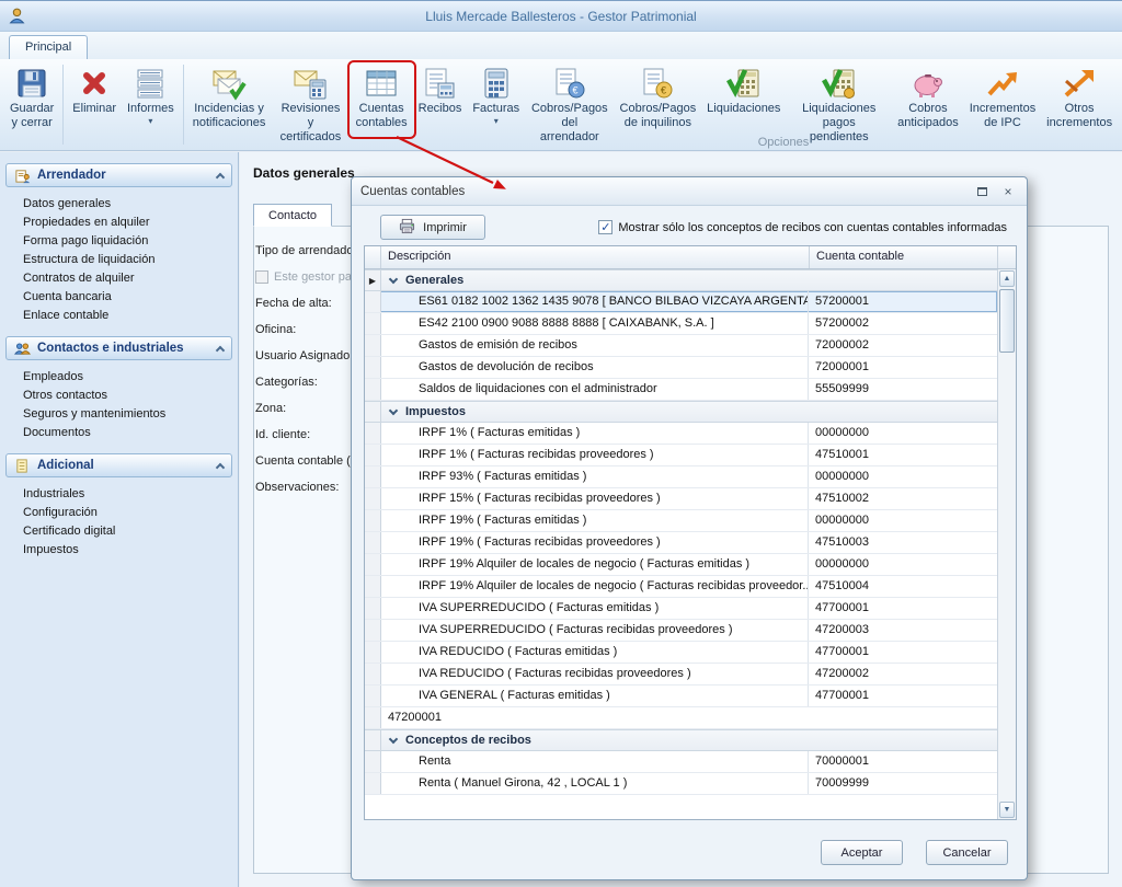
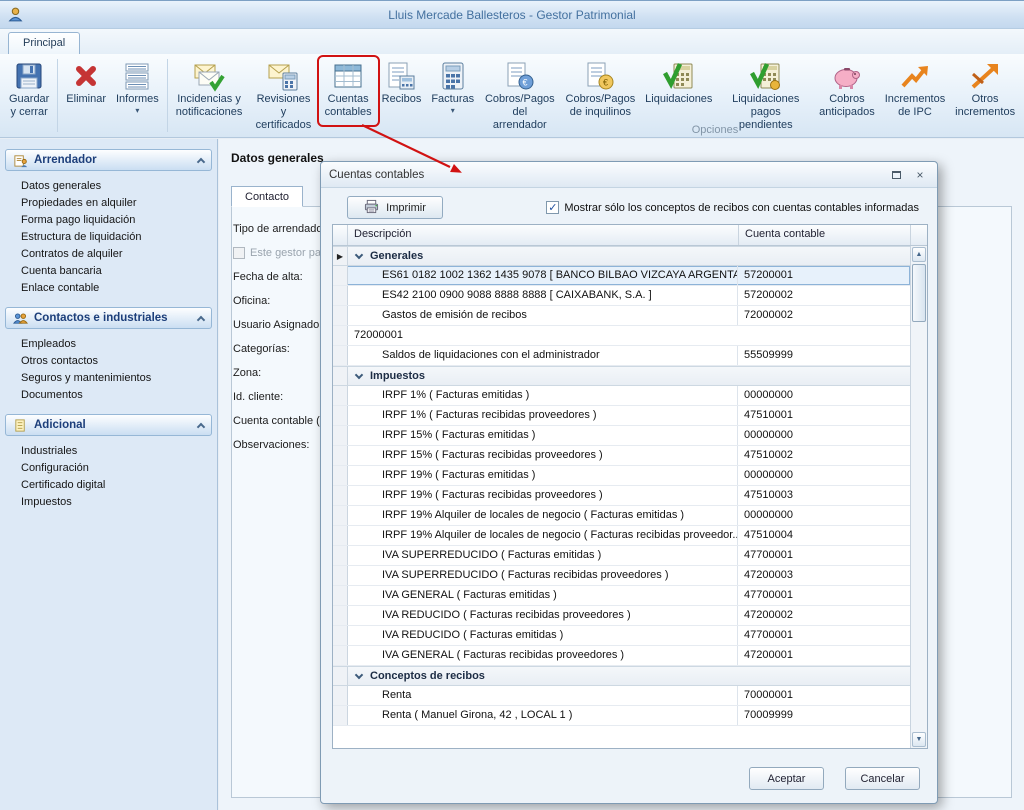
  Lluis Mercade Ballesteros - Gestor Patrimonial
  Principal
  Guardar
  y cerrar
  Eliminar
  Informes
  ▾
  Incidencias y
  notificaciones
  Revisiones y
  certificados
  Cuentas
  contables
  Recibos
  Facturas
  ▾
  €
  Cobros/Pagos
  del arrendador
  €
  Cobros/Pagos
  de inquilinos
  Liquidaciones
  Liquidaciones
  pagos pendientes
  Cobros
  anticipados
  Incrementos
  de IPC
  Otros
  incrementos
  Opciones
  Arrendador
  Datos generales
  Propiedades en alquiler
  Forma pago liquidación
  Estructura de liquidación
  Contratos de alquiler
  Cuenta bancaria
  Enlace contable
  Contactos e industriales
  Empleados
  Otros contactos
  Seguros y mantenimientos
  Documentos
  Adicional
  Industriales
  Configuración
  Certificado digital
  Impuestos
  Datos generales
  Contacto
  Tipo de arrendad
  Este gestor pa
  Fecha de alta:
  Oficina:
  Usuario Asignado
  Categorías:
  Zona:
  Id. cliente:
  Cuenta contable (
  Observaciones:
  Cuentas contables
  ×
  Imprimir
  ✓
  Mostrar sólo los conceptos de recibos con cuentas contables informadas
  Descripción
  Cuenta contable
  ▶
  Generales
  ES61 0182 1002 1362 1435 9078 [ BANCO BILBAO VIZCAYA ARGENTA
  57200001
  ES42 2100 0900 9088 8888 8888 [ CAIXABANK, S.A. ]
  57200002
  Gastos de emisión de recibos
  72000002
- Gastos de devolución de recibos
  72000001
  Saldos de liquidaciones con el administrador
  55509999
  Impuestos
  IRPF 1% ( Facturas emitidas )
  00000000
  IRPF 1% ( Facturas recibidas proveedores )
  47510001
- IRPF 93% ( Facturas emitidas )
+ IRPF 15% ( Facturas emitidas )
  00000000
  IRPF 15% ( Facturas recibidas proveedores )
  47510002
  IRPF 19% ( Facturas emitidas )
  00000000
  IRPF 19% ( Facturas recibidas proveedores )
  47510003
  IRPF 19% Alquiler de locales de negocio ( Facturas emitidas )
  00000000
  IRPF 19% Alquiler de locales de negocio ( Facturas recibidas proveedor..
  47510004
  IVA SUPERREDUCIDO ( Facturas emitidas )
  47700001
  IVA SUPERREDUCIDO ( Facturas recibidas proveedores )
  47200003
- IVA REDUCIDO ( Facturas emitidas )
+ IVA GENERAL ( Facturas emitidas )
  47700001
  IVA REDUCIDO ( Facturas recibidas proveedores )
  47200002
- IVA GENERAL ( Facturas emitidas )
+ IVA REDUCIDO ( Facturas emitidas )
  47700001
+ IVA GENERAL ( Facturas recibidas proveedores )
  47200001
  Conceptos de recibos
  Renta
  70000001
  Renta ( Manuel Girona, 42 , LOCAL 1 )
  70009999
  Aceptar
  Cancelar
